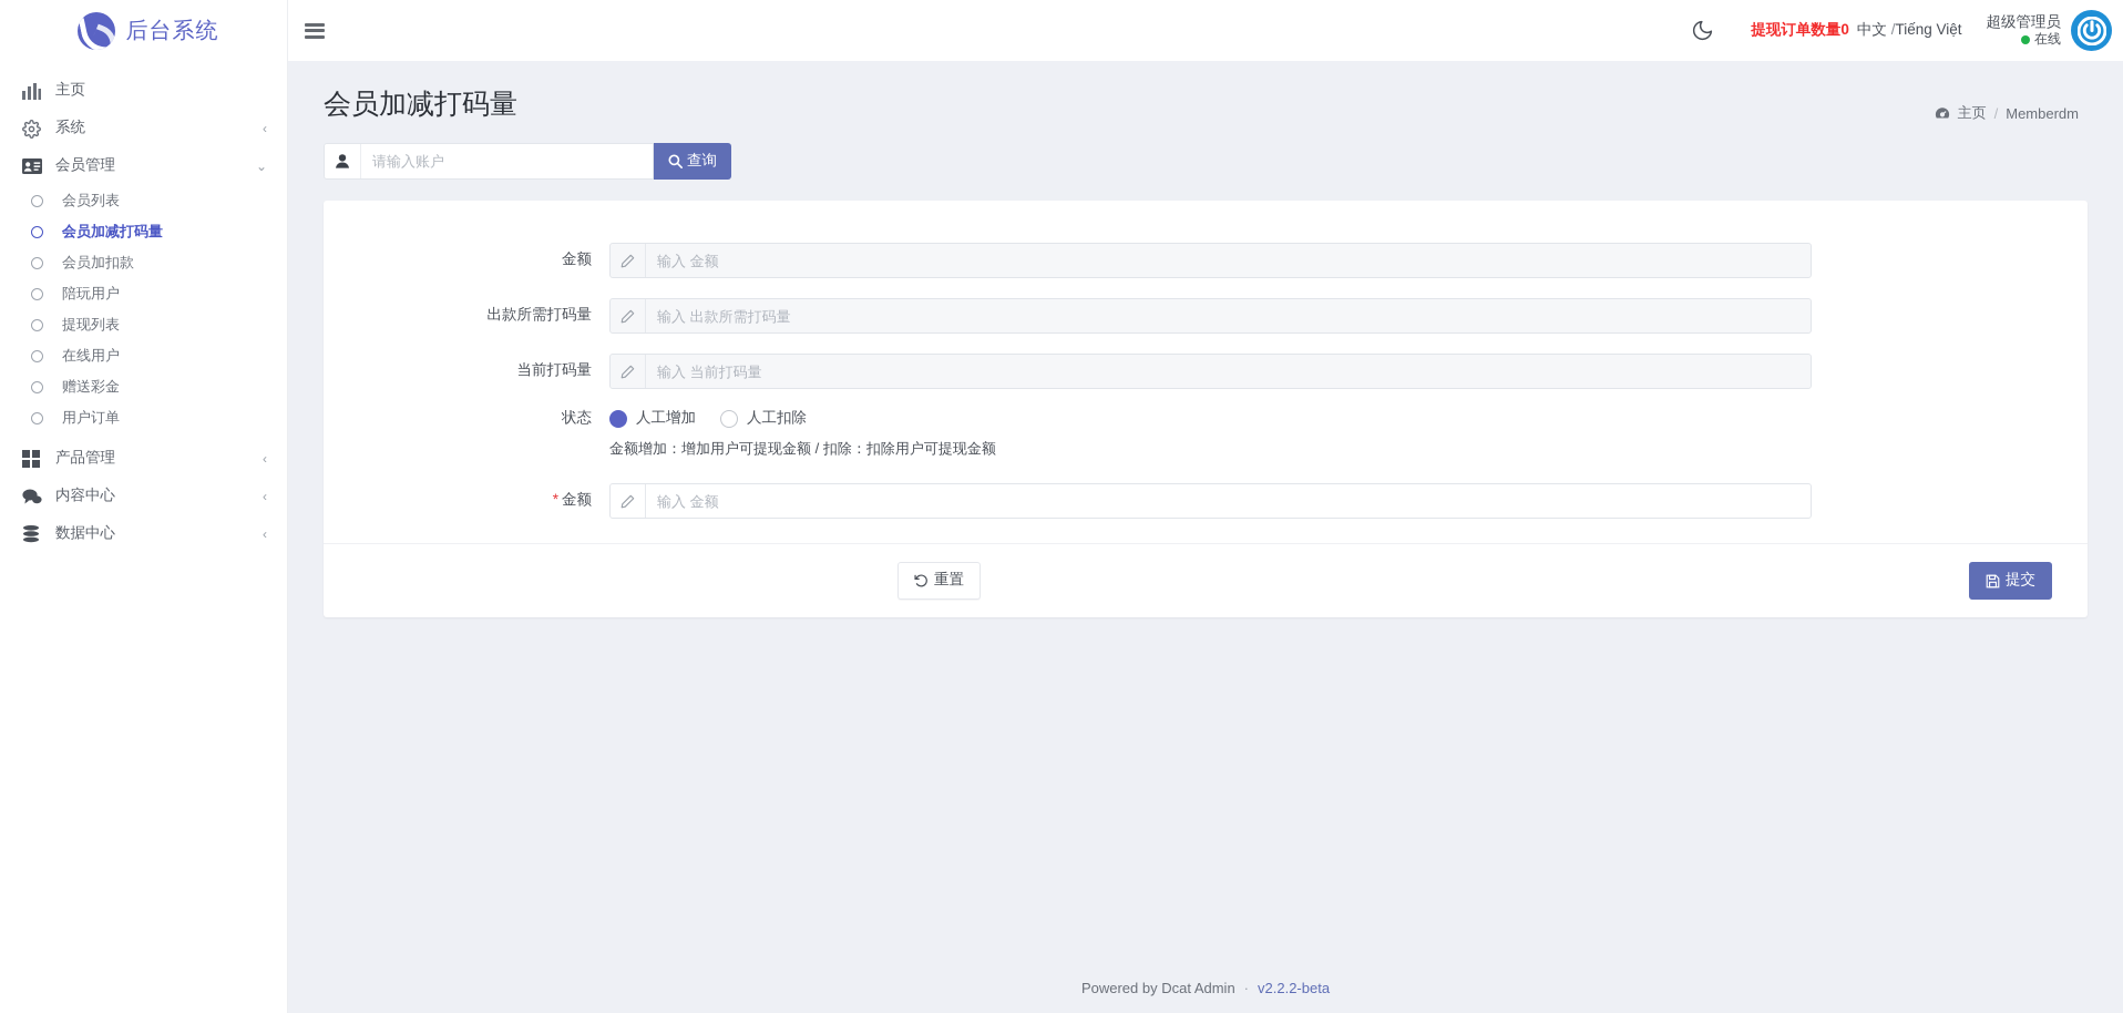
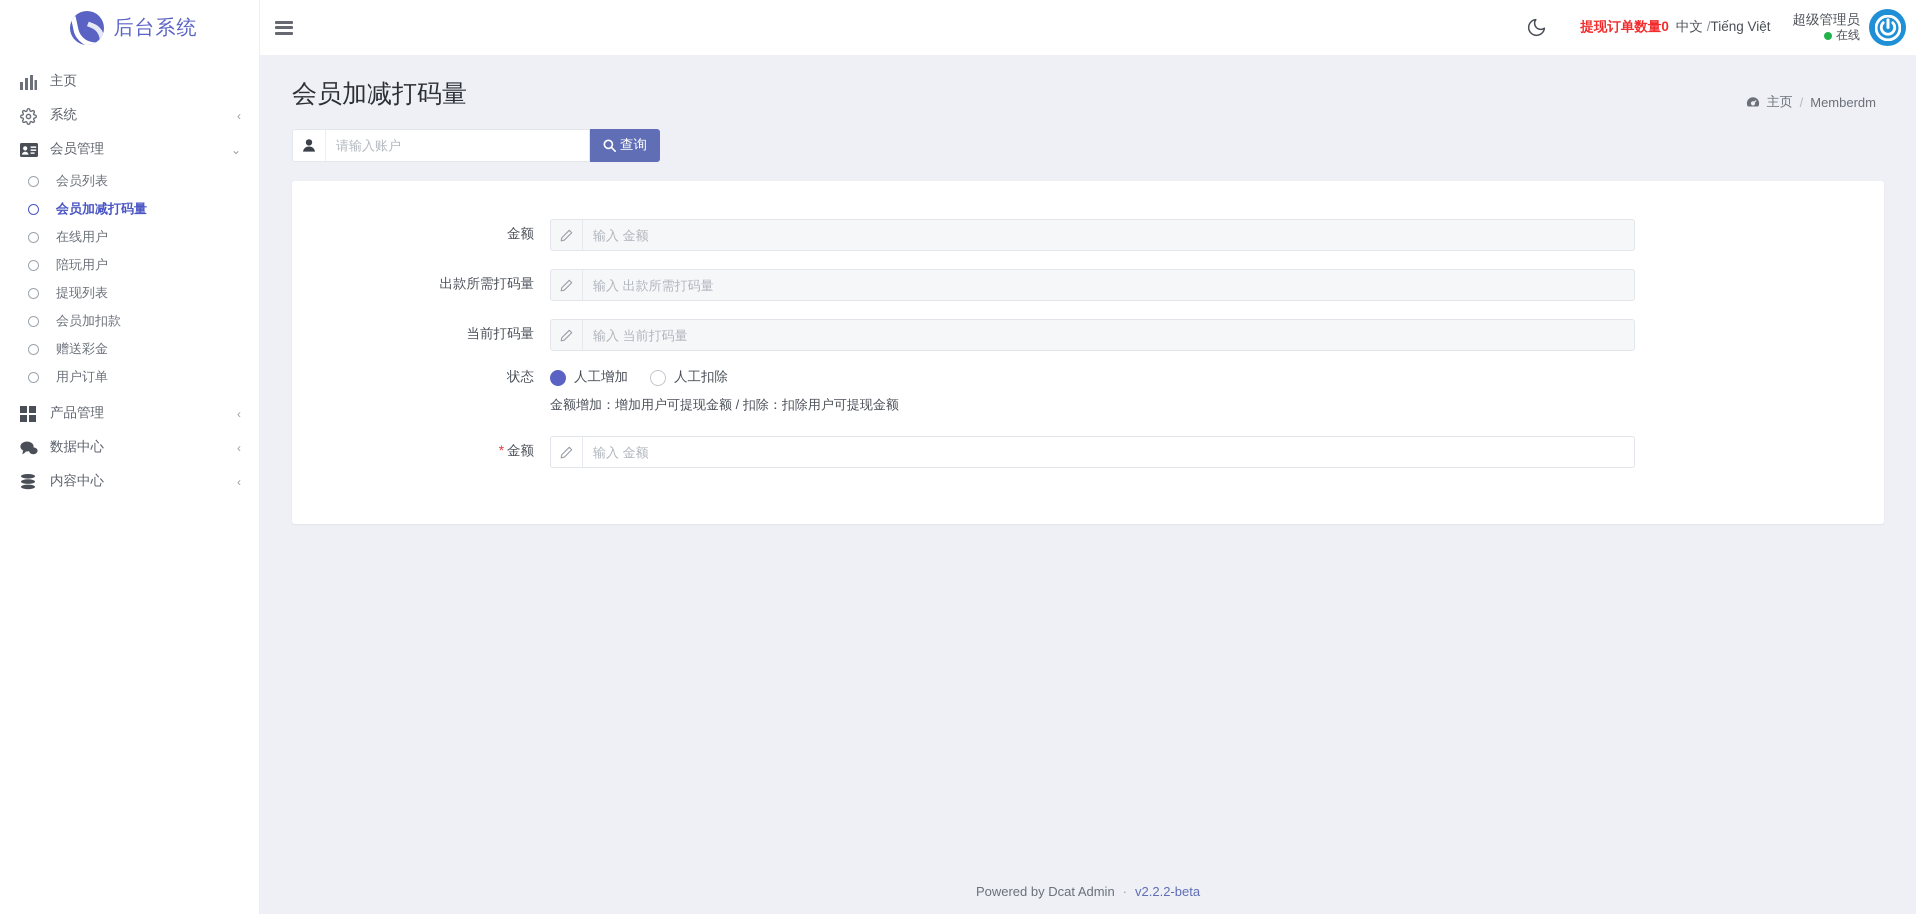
  后台系统
  主页
  系统
  ‹
  会员管理
  ⌄
  会员列表
  会员加减打码量
- 会员加扣款
+ 在线用户
  陪玩用户
  提现列表
- 在线用户
+ 会员加扣款
  赠送彩金
  用户订单
  产品管理
  ‹
- 内容中心
+ 数据中心
  ‹
- 数据中心
+ 内容中心
  ‹
  提现订单数量0
  中文 /Tiếng Việt
  超级管理员
  在线
  会员加减打码量
  主页
  /
  Memberdm
  请输入账户
  查询
  金额
  输入 金额
  出款所需打码量
  输入 出款所需打码量
  当前打码量
  输入 当前打码量
  状态
  人工增加
  人工扣除
  金额增加：增加用户可提现金额 / 扣除：扣除用户可提现金额
  * 金额
  输入 金额
- 重置
- 提交
  Powered by Dcat Admin
  ·
  v2.2.2-beta
